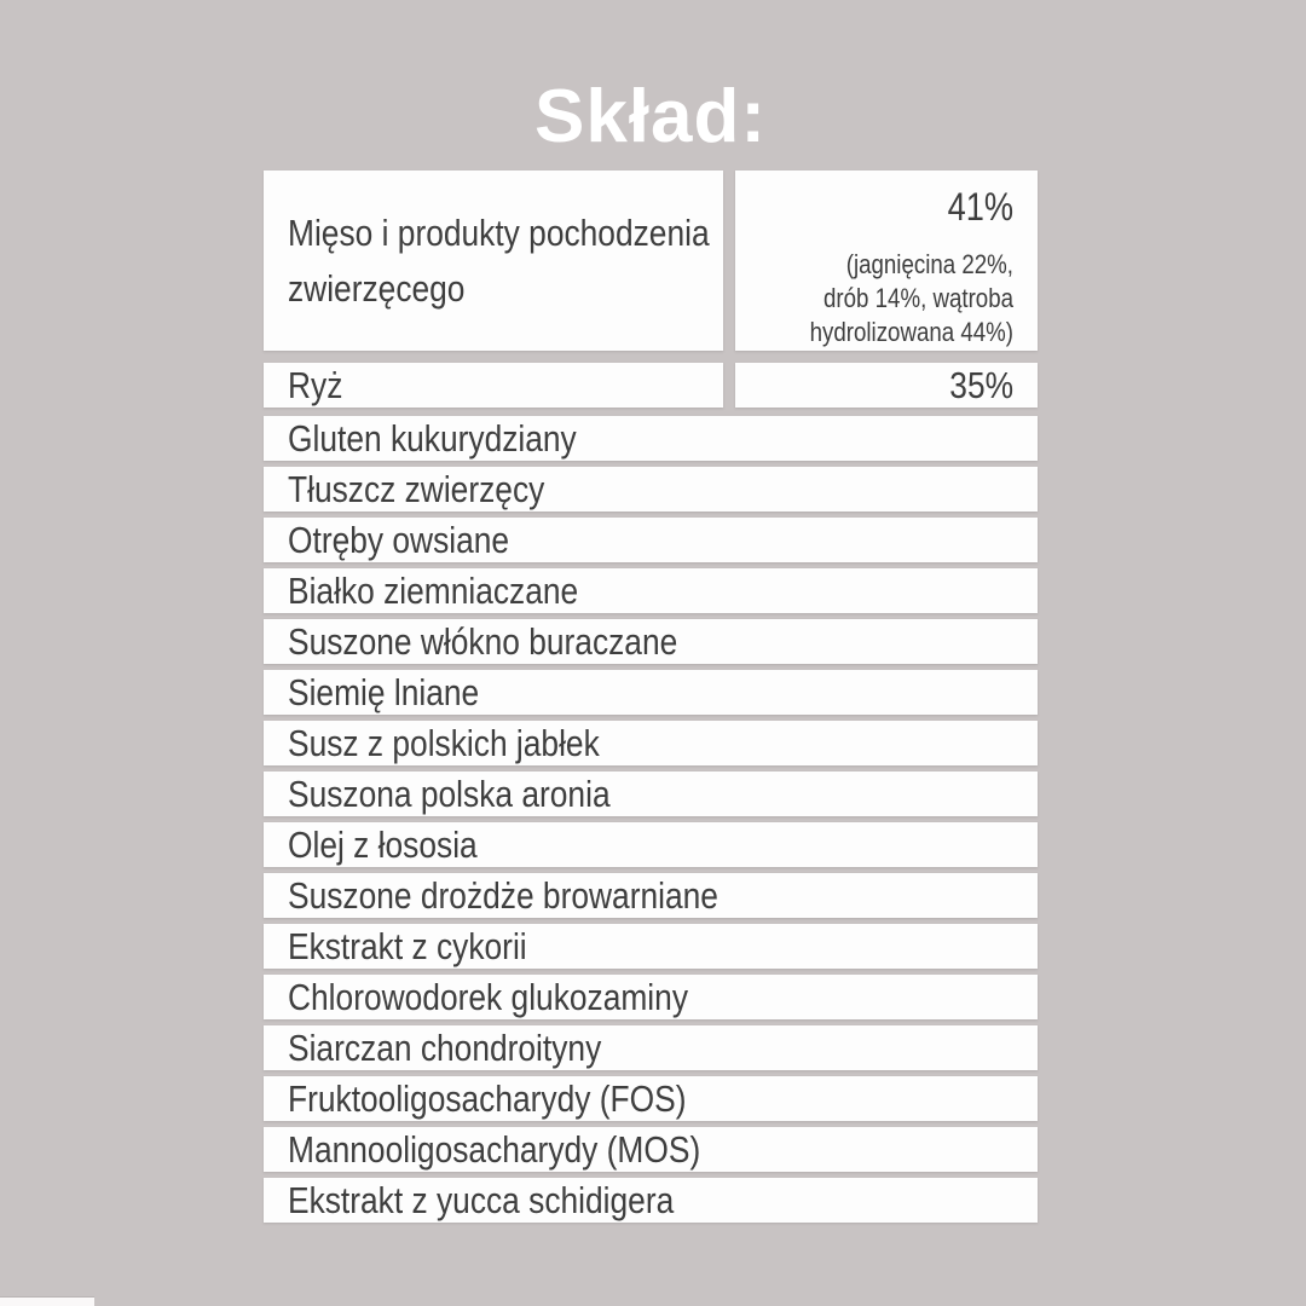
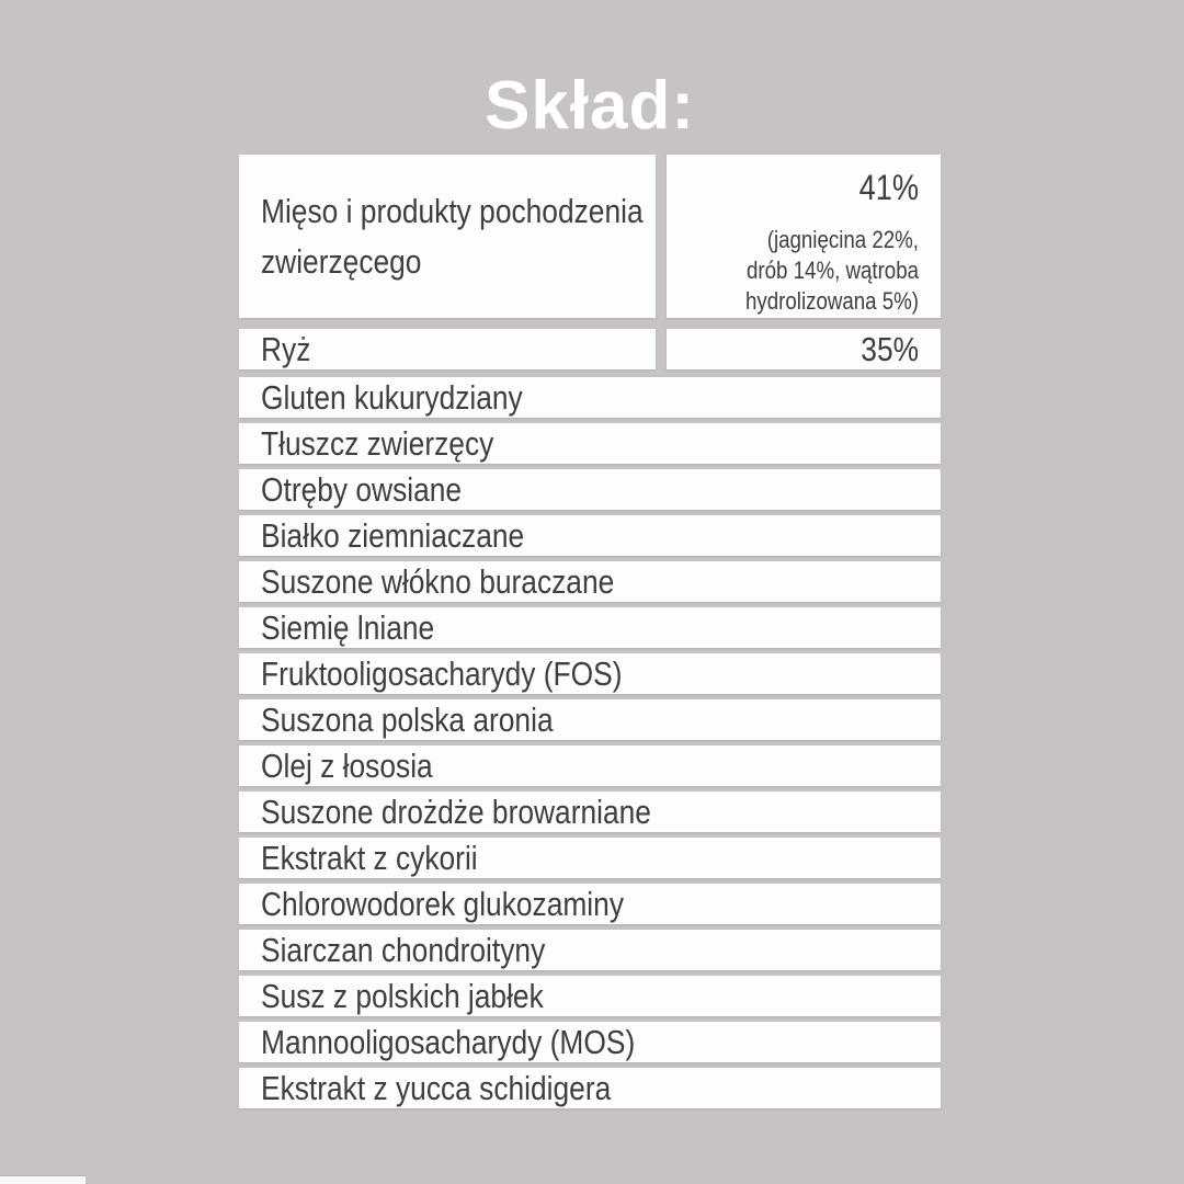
  Skład:
  Mięso i produkty pochodzenia
  zwierzęcego
  41%
  (jagnięcina 22%,
  drób 14%, wątroba
- hydrolizowana 44%)
+ hydrolizowana 5%)
  Ryż
  35%
  Gluten kukurydziany
  Tłuszcz zwierzęcy
  Otręby owsiane
  Białko ziemniaczane
  Suszone włókno buraczane
  Siemię lniane
- Susz z polskich jabłek
+ Fruktooligosacharydy (FOS)
  Suszona polska aronia
  Olej z łososia
  Suszone drożdże browarniane
  Ekstrakt z cykorii
  Chlorowodorek glukozaminy
  Siarczan chondroityny
- Fruktooligosacharydy (FOS)
+ Susz z polskich jabłek
  Mannooligosacharydy (MOS)
  Ekstrakt z yucca schidigera
